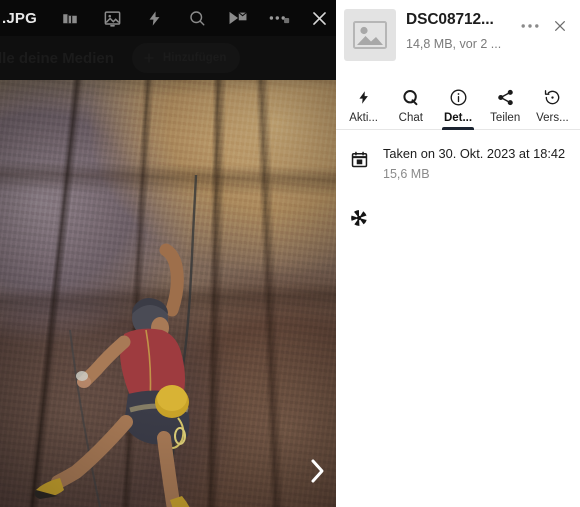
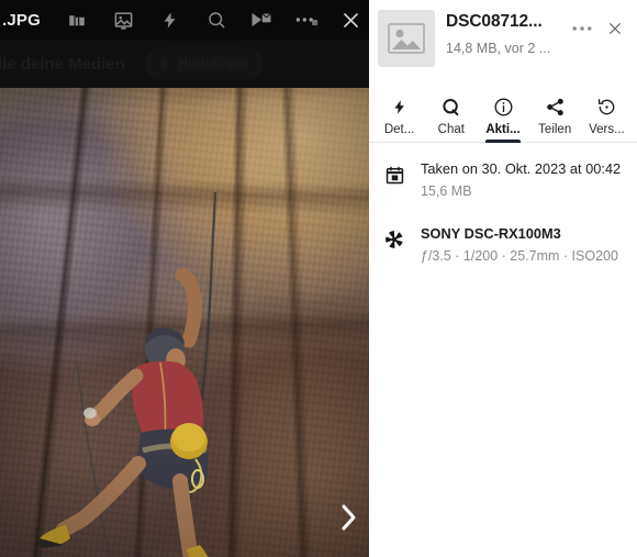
  .JPG
  DSC08712...
  14,8 MB, vor 2 ...
- Akti...
+ Det...
  Chat
- Det...
+ Akti...
  Teilen
  Vers...
- Taken on 30. Okt. 2023 at 18:42
+ Taken on 30. Okt. 2023 at 00:42
  15,6 MB
+ SONY DSC-RX100M3
+ ƒ/3.5 · 1/200 · 25.7mm · ISO200
